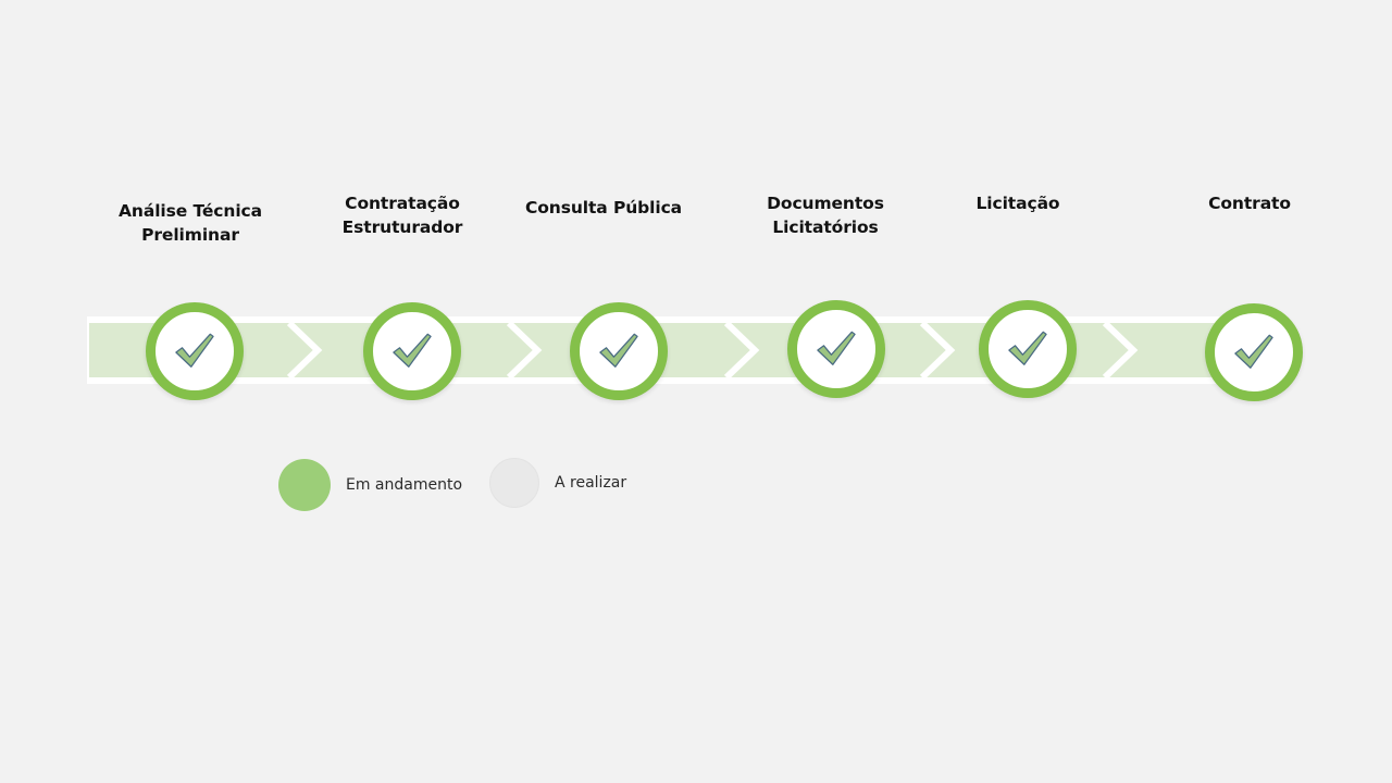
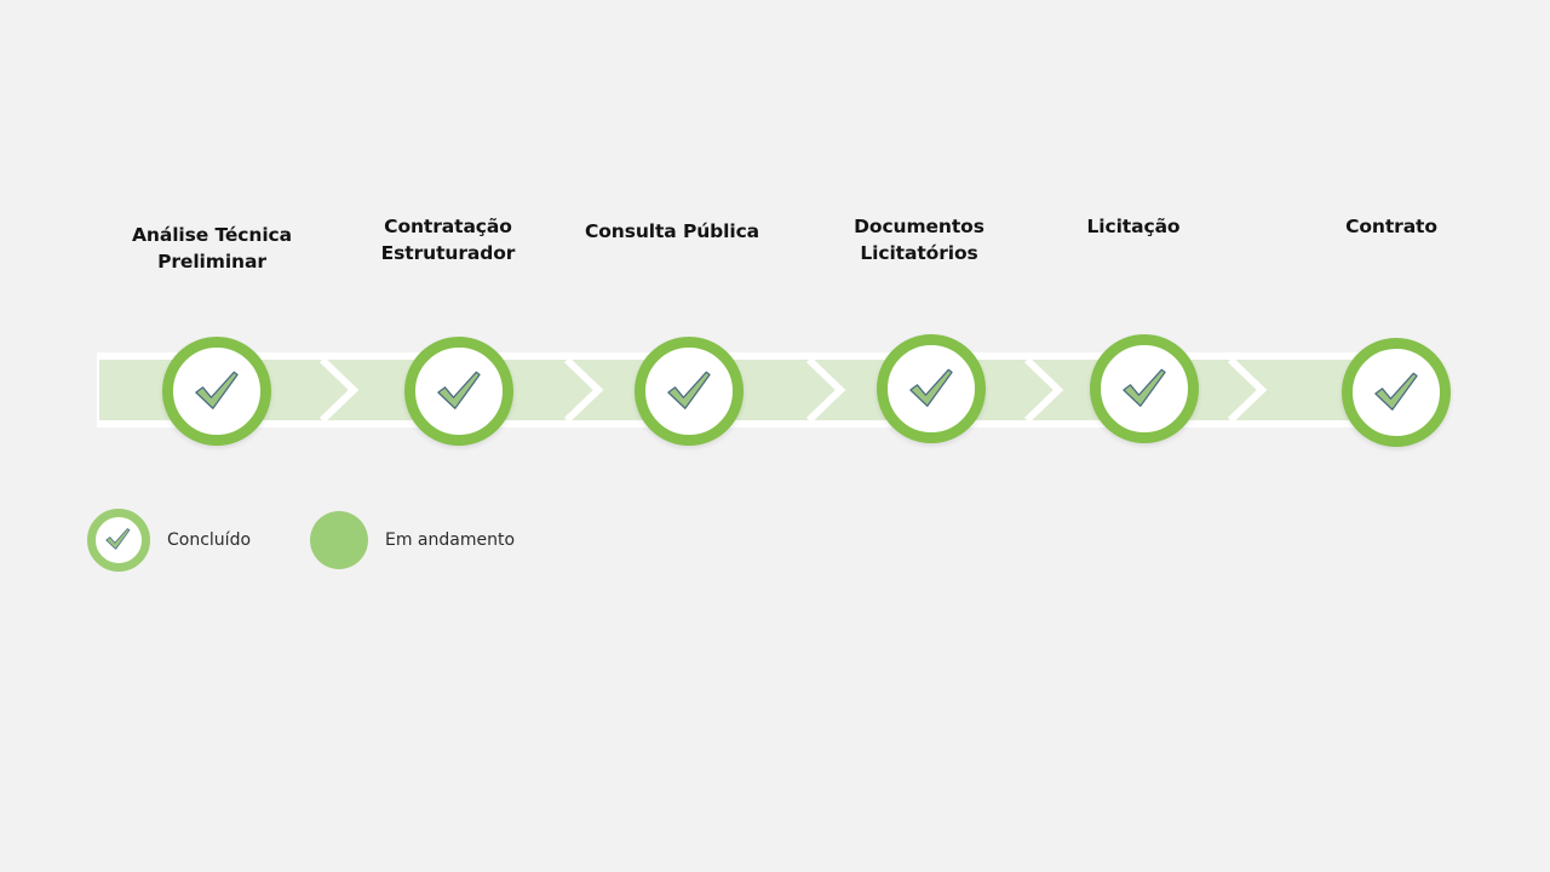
  Análise Técnica
  Preliminar
  Contratação
  Estruturador
  Consulta Pública
  Documentos
  Licitatórios
  Licitação
  Contrato
+ Concluído
  Em andamento
- A realizar
